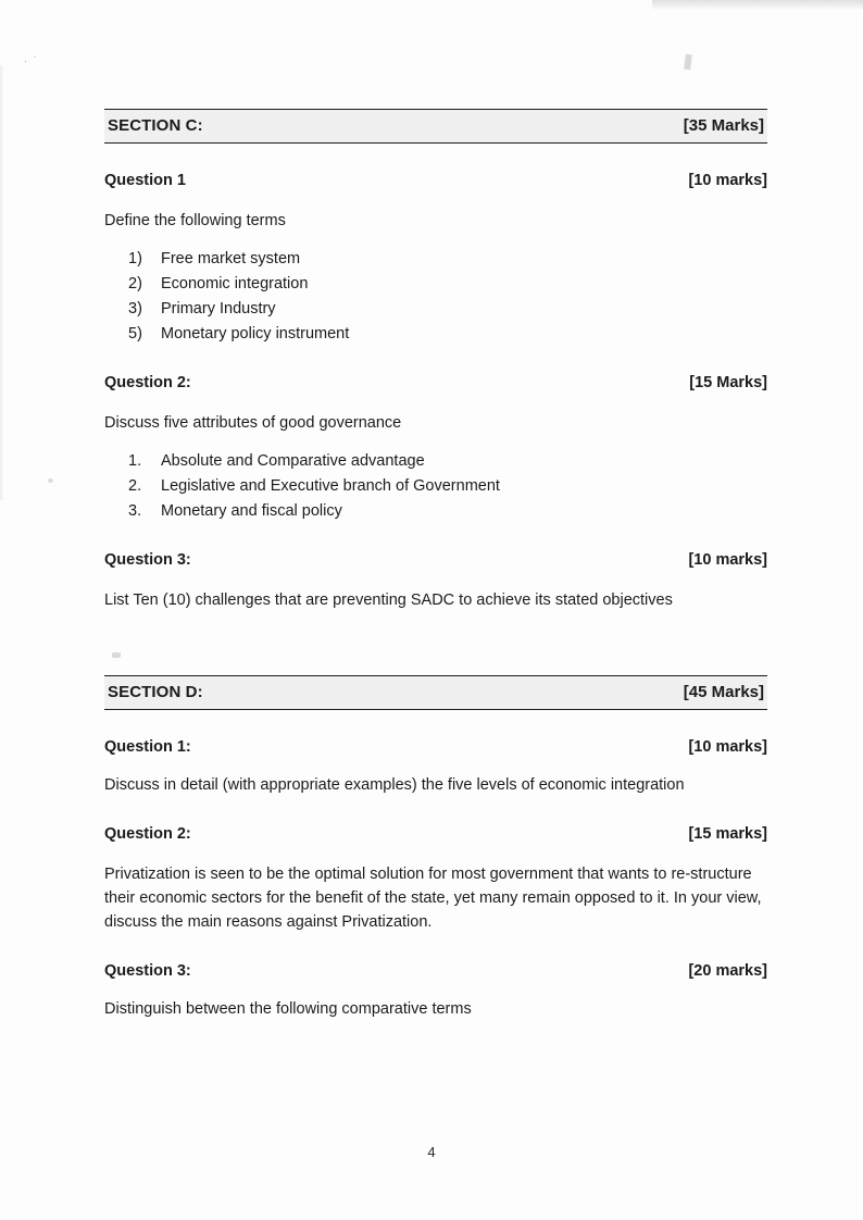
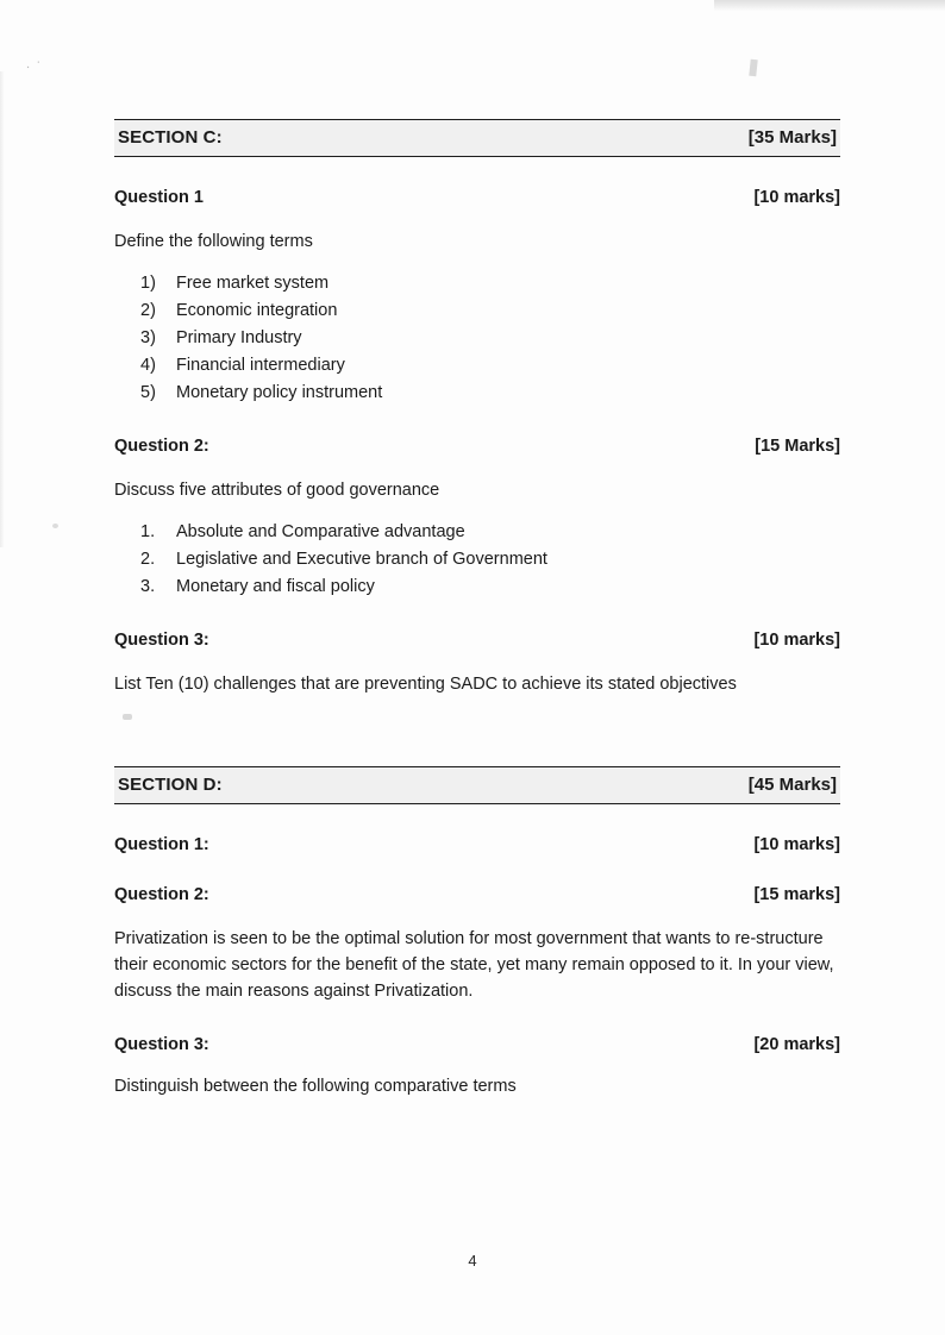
  SECTION C:
  [35 Marks]
  Question 1
  [10 marks]
  Define the following terms
  1)
  Free market system
  2)
  Economic integration
  3)
  Primary Industry
+ 4)
+ Financial intermediary
  5)
  Monetary policy instrument
  Question 2:
  [15 Marks]
  Discuss five attributes of good governance
  1.
  Absolute and Comparative advantage
  2.
  Legislative and Executive branch of Government
  3.
  Monetary and fiscal policy
  Question 3:
  [10 marks]
  List Ten (10) challenges that are preventing SADC to achieve its stated objectives
  SECTION D:
  [45 Marks]
  Question 1:
  [10 marks]
- Discuss in detail (with appropriate examples) the five levels of economic integration
  Question 2:
  [15 marks]
  Privatization is seen to be the optimal solution for most government that wants to re-structure their economic sectors for the benefit of the state, yet many remain opposed to it. In your view, discuss the main reasons against Privatization.
  Question 3:
  [20 marks]
  Distinguish between the following comparative terms
  4
